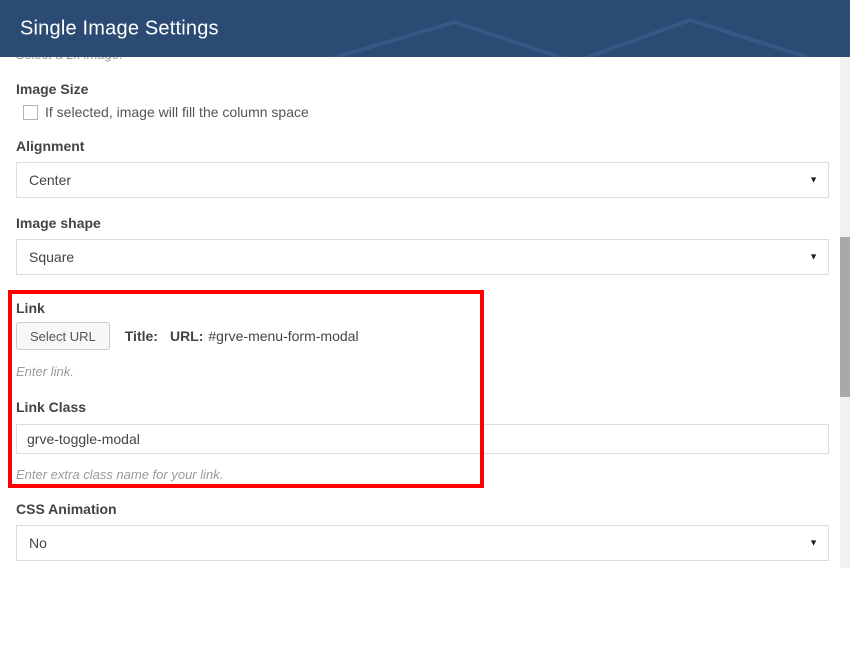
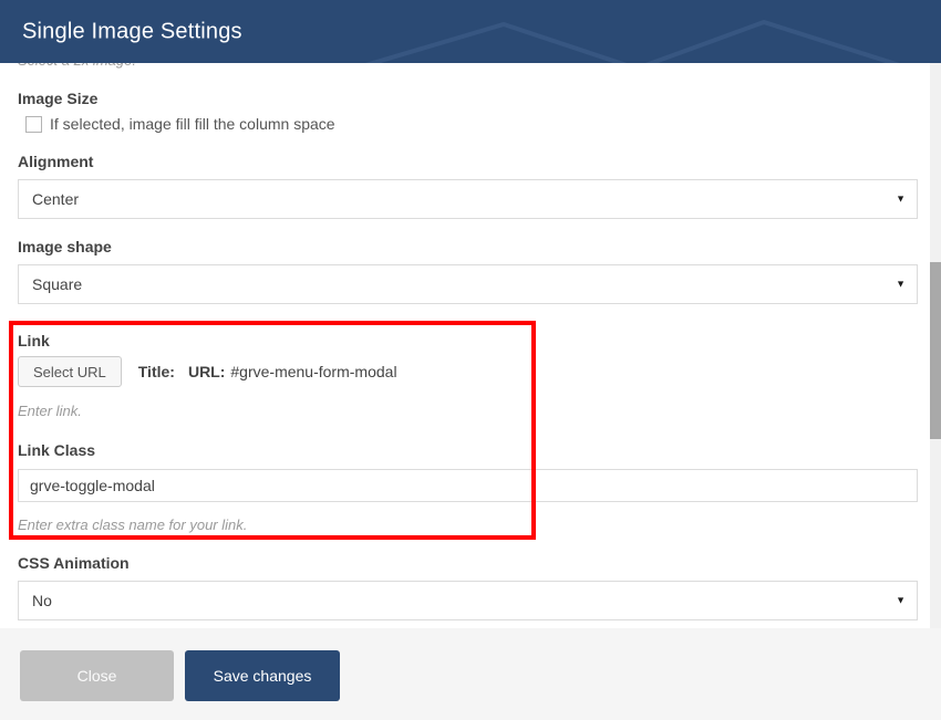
  Single Image Settings
  Image Size
- If selected, image will fill the column space
+ If selected, image fill fill the column space
  Alignment
  Center
  ▼
  Image shape
  Square
  ▼
  Link
  Select URL
  Title:
  URL:
  #grve-menu-form-modal
  Enter link.
  Link Class
  grve-toggle-modal
  Enter extra class name for your link.
  CSS Animation
  No
  ▼
+ Close
+ Save changes
